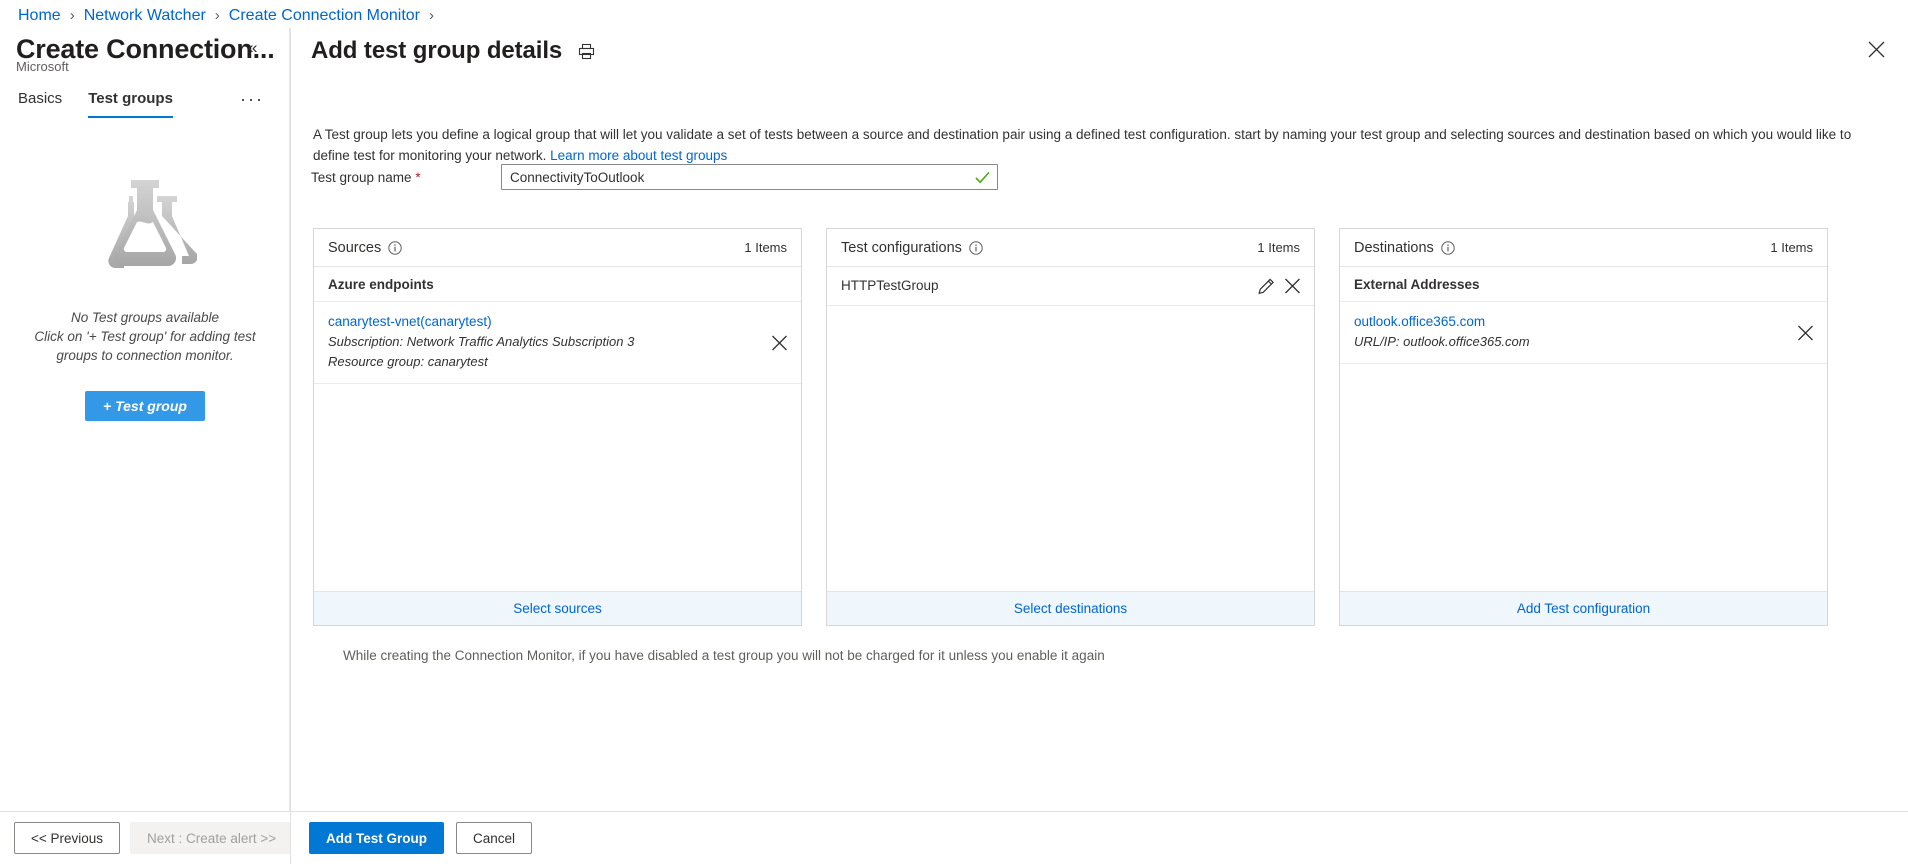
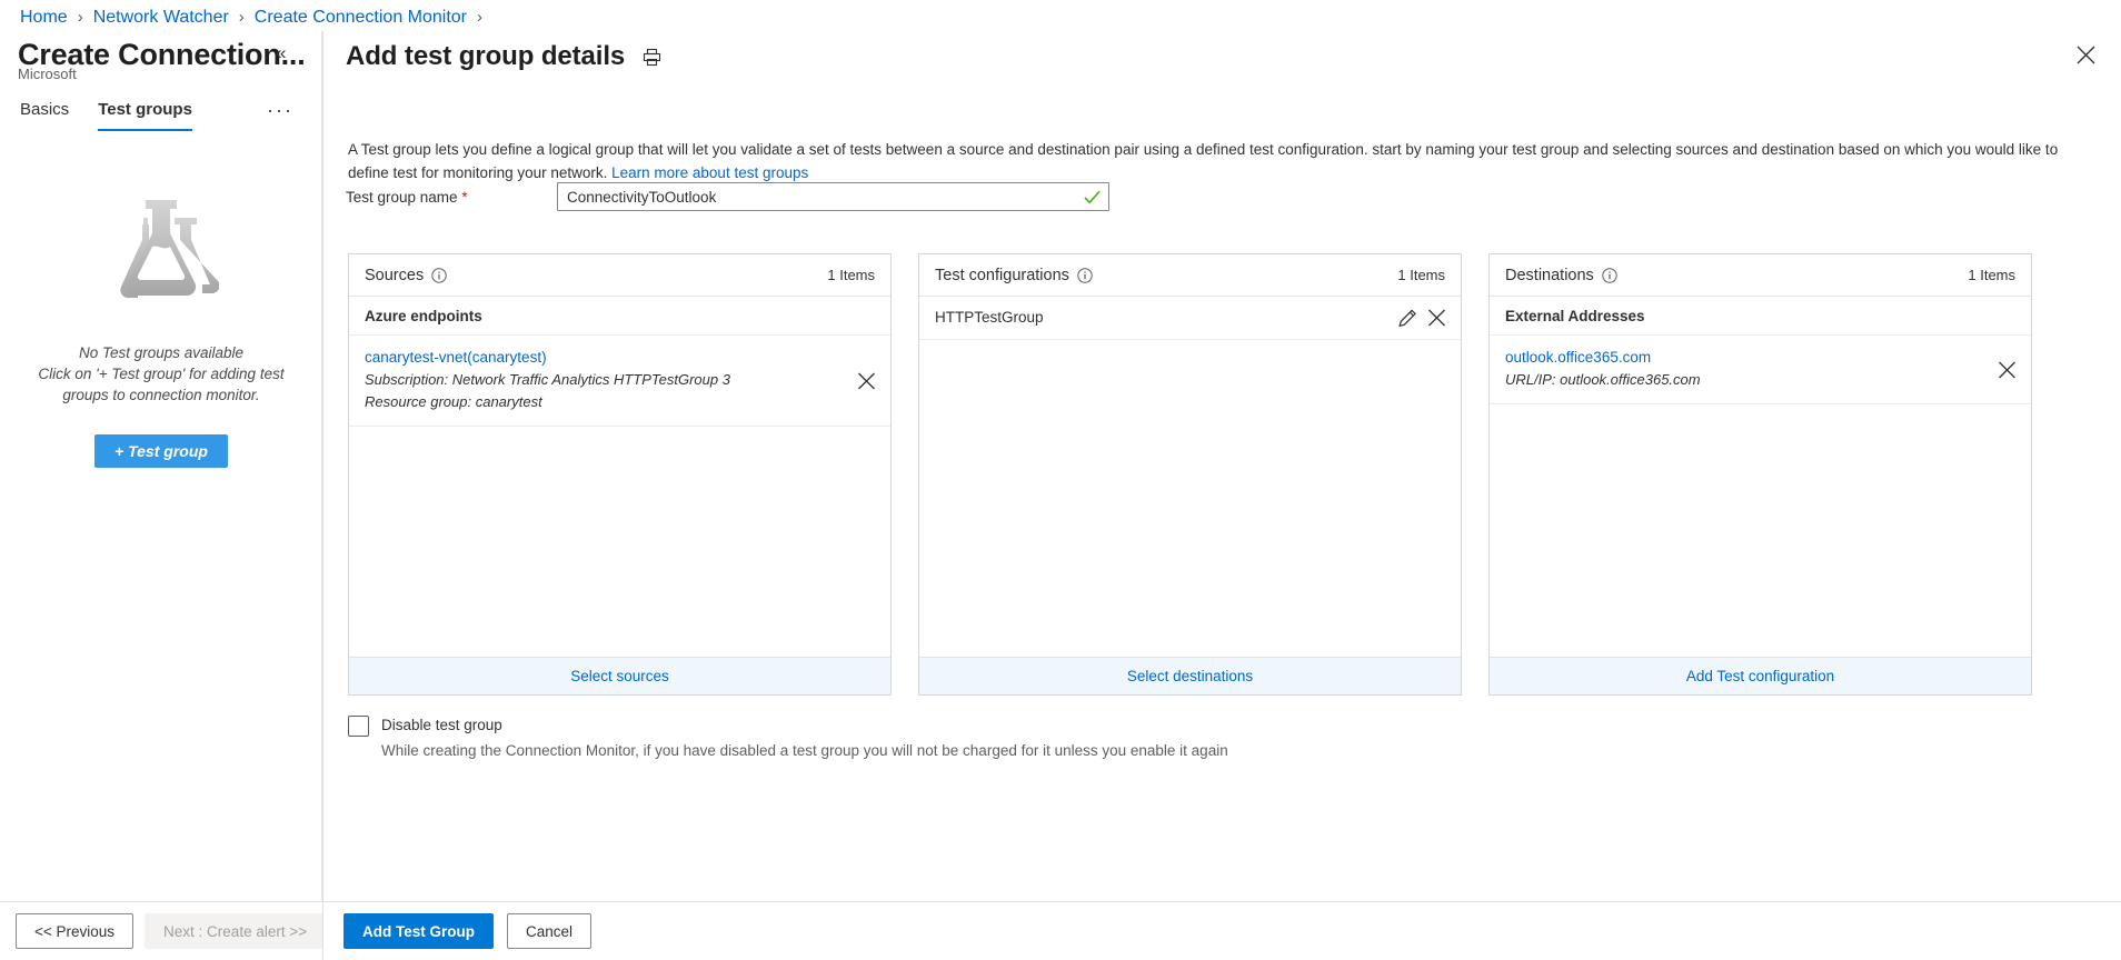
  Home
  ›
  Network Watcher
  ›
  Create Connection Monitor
  ›
  Create Connection...
  «
  Microsoft
  Basics
  Test groups
  ···
  No Test groups available
  Click on '+ Test group' for adding test groups to connection monitor.
  + Test group
  Add test group details
  A Test group lets you define a logical group that will let you validate a set of tests between a source and destination pair using a defined test configuration. start by naming your test group and selecting sources and destination based on which you would like to define test for monitoring your network. Learn more about test groups
  Test group name *
  ConnectivityToOutlook
  Sources
  1 Items
  Azure endpoints
  canarytest-vnet(canarytest)
- Subscription: Network Traffic Analytics Subscription 3
+ Subscription: Network Traffic Analytics HTTPTestGroup 3
  Resource group: canarytest
  Select sources
  Test configurations
  1 Items
  HTTPTestGroup
  Select destinations
  Destinations
  1 Items
  External Addresses
  outlook.office365.com
  URL/IP: outlook.office365.com
  Add Test configuration
+ Disable test group
  While creating the Connection Monitor, if you have disabled a test group you will not be charged for it unless you enable it again
  << Previous
  Next : Create alert >>
  Add Test Group
  Cancel
